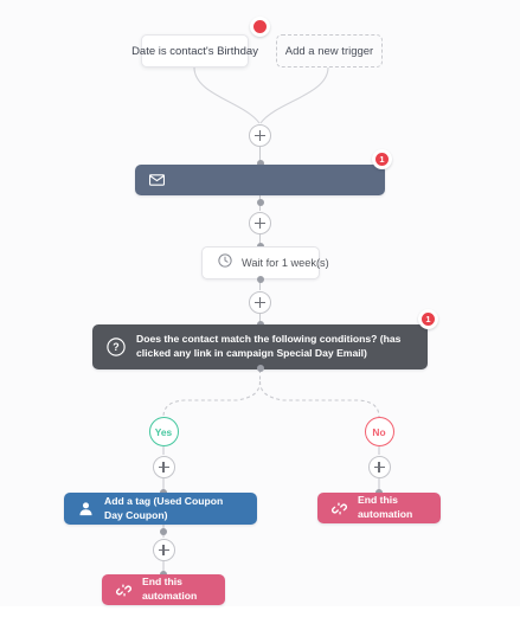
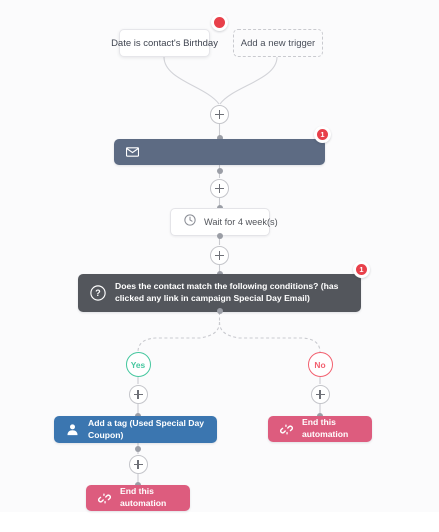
  Date is contact's Birthday
  Add a new trigger
  1
- Wait for 1 week(s)
+ Wait for 4 week(s)
  ?
  Does the contact match the following conditions? (has clicked any link in campaign Special Day Email)
  1
  Yes
  No
- Add a tag (Used Coupon Day Coupon)
+ Add a tag (Used Special Day Coupon)
  End this automation
  End this automation
